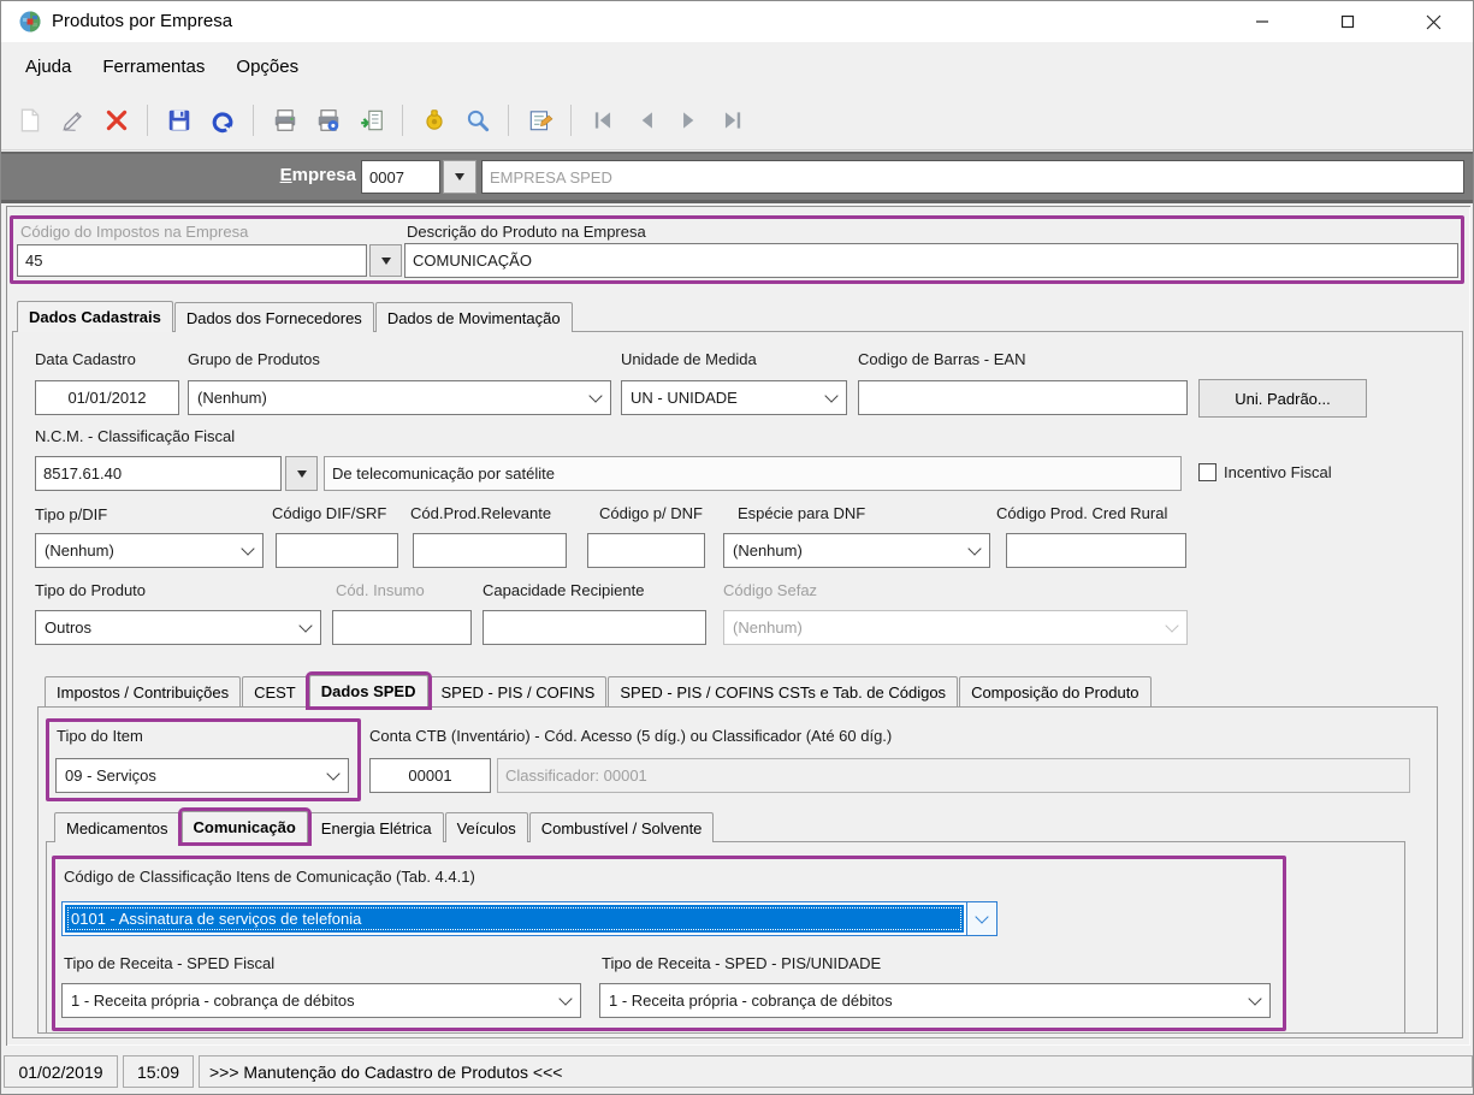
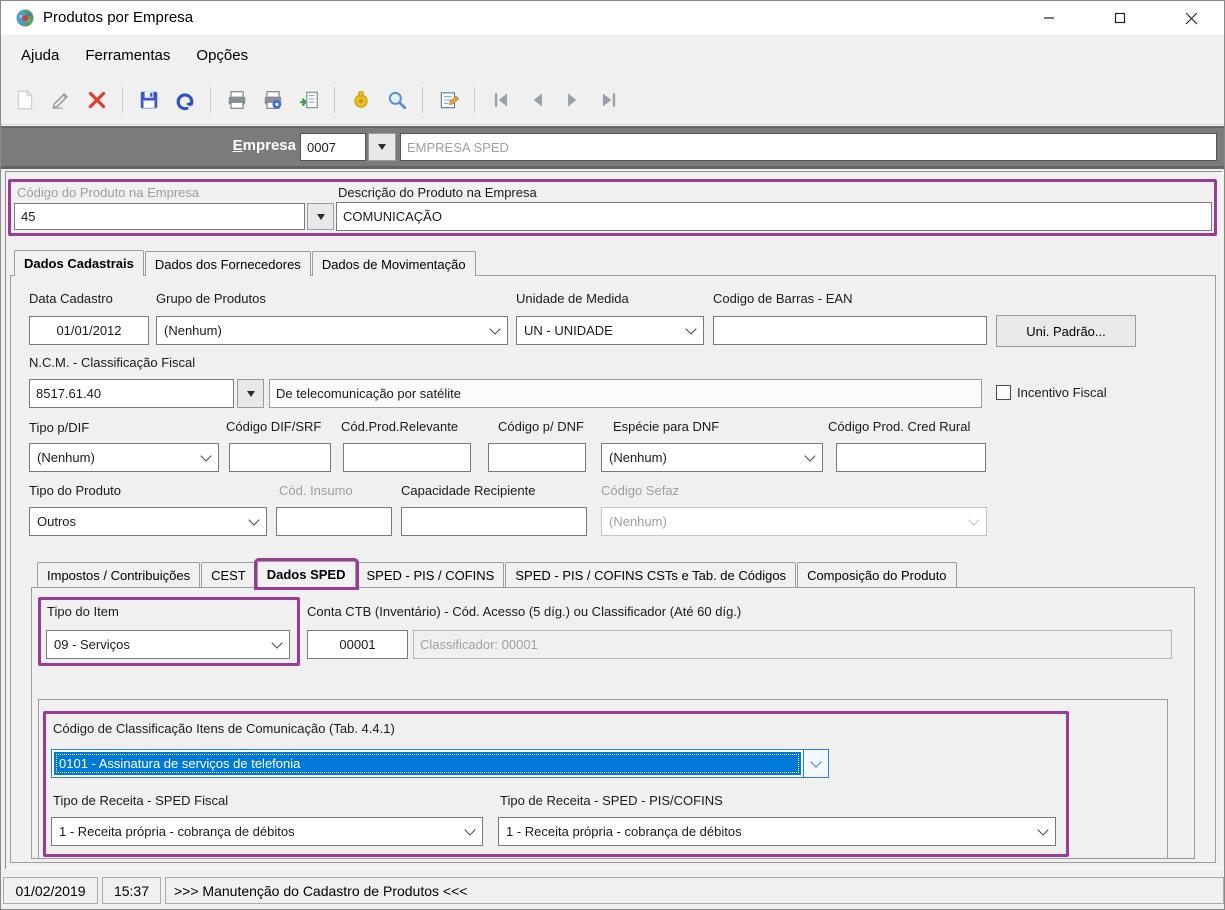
  Produtos por Empresa
  Ajuda
  Ferramentas
  Opções
  Empresa
  0007
  EMPRESA SPED
- Código do Impostos na Empresa
+ Código do Produto na Empresa
  45
  Descrição do Produto na Empresa
  COMUNICAÇÃO
  Dados Cadastrais
  Dados dos Fornecedores
  Dados de Movimentação
  Data Cadastro
  01/01/2012
  Grupo de Produtos
  (Nenhum)
  Unidade de Medida
  UN - UNIDADE
  Codigo de Barras - EAN
  Uni. Padrão...
  N.C.M. - Classificação Fiscal
  8517.61.40
  De telecomunicação por satélite
  Incentivo Fiscal
  Tipo p/DIF
  (Nenhum)
  Código DIF/SRF
  Cód.Prod.Relevante
  Código p/ DNF
  Espécie para DNF
  (Nenhum)
  Código Prod. Cred Rural
  Tipo do Produto
  Outros
  Cód. Insumo
  Capacidade Recipiente
  Código Sefaz
  (Nenhum)
  Impostos / Contribuições
  CEST
  Dados SPED
  SPED - PIS / COFINS
  SPED - PIS / COFINS CSTs e Tab. de Códigos
  Composição do Produto
  Tipo do Item
  09 - Serviços
  Conta CTB (Inventário) - Cód. Acesso (5 díg.) ou Classificador (Até 60 díg.)
  00001
  Classificador: 00001
- Medicamentos
- Comunicação
- Energia Elétrica
- Veículos
- Combustível / Solvente
  Código de Classificação Itens de Comunicação (Tab. 4.4.1)
  0101 - Assinatura de serviços de telefonia
  Tipo de Receita - SPED Fiscal
  1 - Receita própria - cobrança de débitos
- Tipo de Receita - SPED - PIS/UNIDADE
+ Tipo de Receita - SPED - PIS/COFINS
  1 - Receita própria - cobrança de débitos
  01/02/2019
- 15:09
+ 15:37
  >>> Manutenção do Cadastro de Produtos <<<
